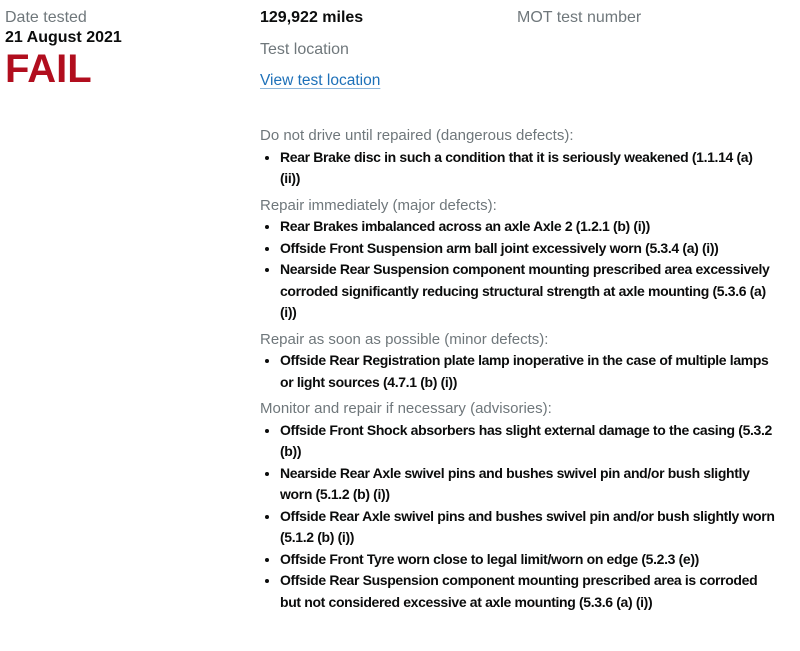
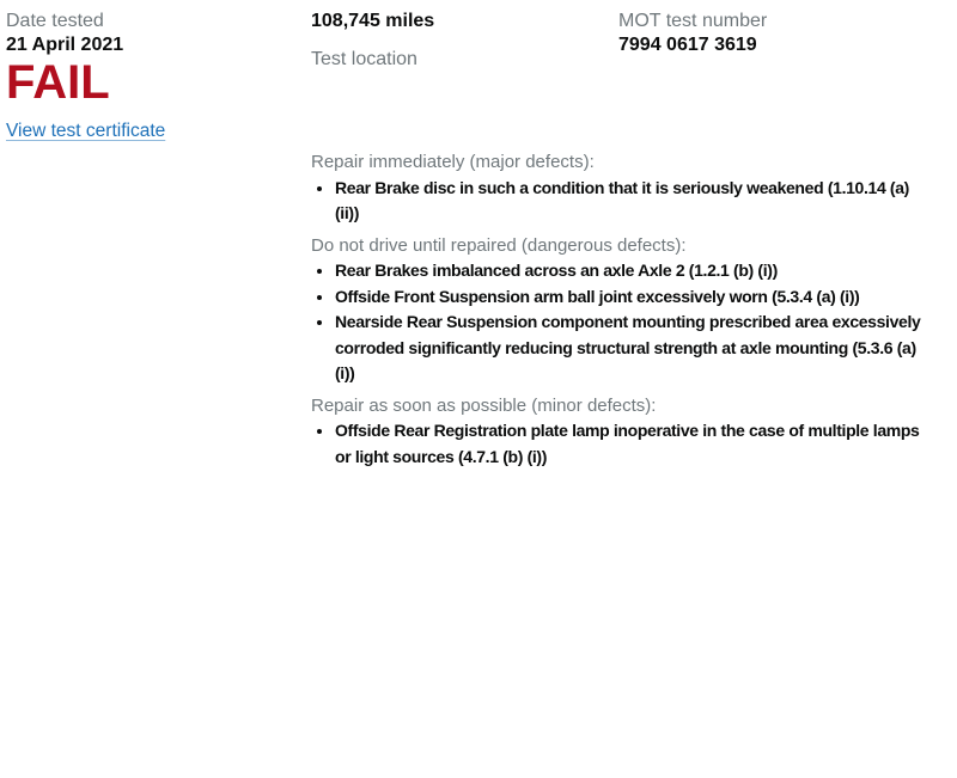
  Date tested
- 21 August 2021
+ 21 April 2021
  FAIL
+ View test certificate
- 129,922 miles
+ 108,745 miles
  Test location
- View test location
  MOT test number
+ 7994 0617 3619
- Do not drive until repaired (dangerous defects):
+ Repair immediately (major defects):
- Rear Brake disc in such a condition that it is seriously weakened (1.1.14 (a) (ii))
+ Rear Brake disc in such a condition that it is seriously weakened (1.10.14 (a) (ii))
- Repair immediately (major defects):
+ Do not drive until repaired (dangerous defects):
  Rear Brakes imbalanced across an axle Axle 2 (1.2.1 (b) (i))
  Offside Front Suspension arm ball joint excessively worn (5.3.4 (a) (i))
  Nearside Rear Suspension component mounting prescribed area excessively corroded significantly reducing structural strength at axle mounting (5.3.6 (a) (i))
  Repair as soon as possible (minor defects):
  Offside Rear Registration plate lamp inoperative in the case of multiple lamps or light sources (4.7.1 (b) (i))
- Monitor and repair if necessary (advisories):
- Offside Front Shock absorbers has slight external damage to the casing (5.3.2 (b))
- Nearside Rear Axle swivel pins and bushes swivel pin and/or bush slightly worn (5.1.2 (b) (i))
- Offside Rear Axle swivel pins and bushes swivel pin and/or bush slightly worn (5.1.2 (b) (i))
- Offside Front Tyre worn close to legal limit/worn on edge (5.2.3 (e))
- Offside Rear Suspension component mounting prescribed area is corroded but not considered excessive at axle mounting (5.3.6 (a) (i))
